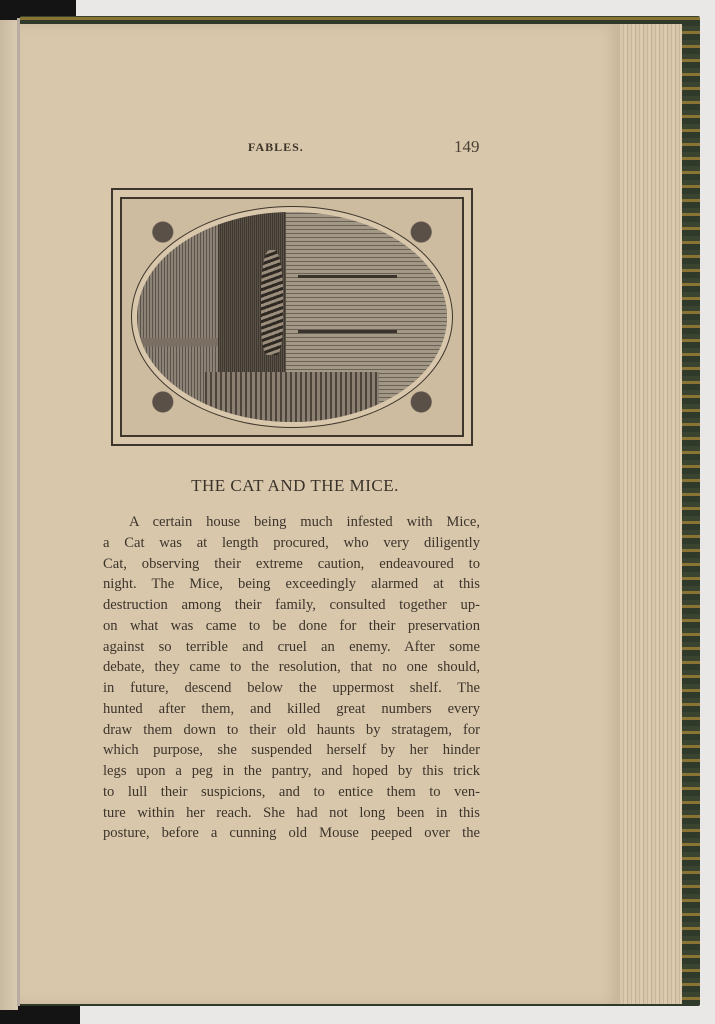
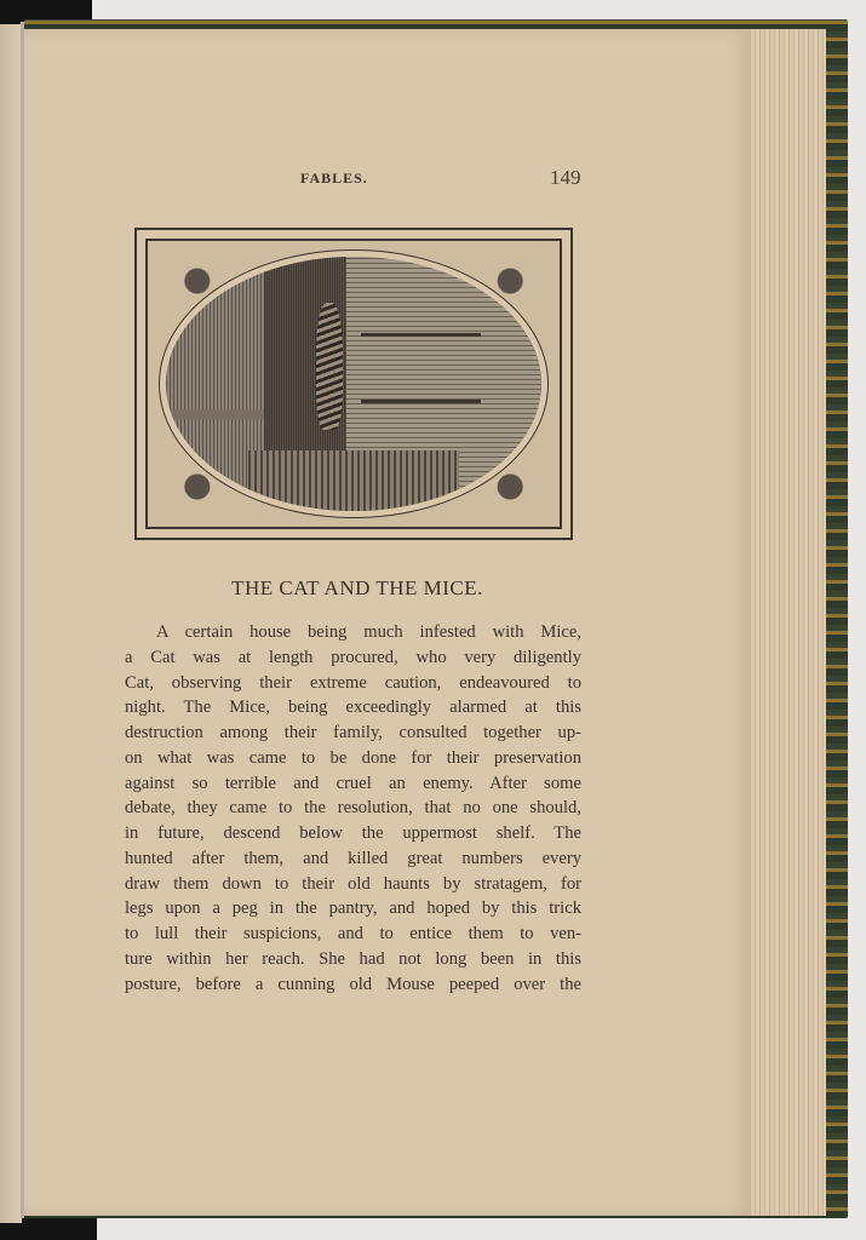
  FABLES.
  149
  THE CAT AND THE MICE.
  A certain house being much infested with Mice,
  a Cat was at length procured, who very diligently
  Cat, observing their extreme caution, endeavoured to
  night. The Mice, being exceedingly alarmed at this
  destruction among their family, consulted together up-
  on what was came to be done for their preservation
  against so terrible and cruel an enemy. After some
  debate, they came to the resolution, that no one should,
  in future, descend below the uppermost shelf. The
  hunted after them, and killed great numbers every
  draw them down to their old haunts by stratagem, for
- which purpose, she suspended herself by her hinder
  legs upon a peg in the pantry, and hoped by this trick
  to lull their suspicions, and to entice them to ven-
  ture within her reach. She had not long been in this
  posture, before a cunning old Mouse peeped over the
